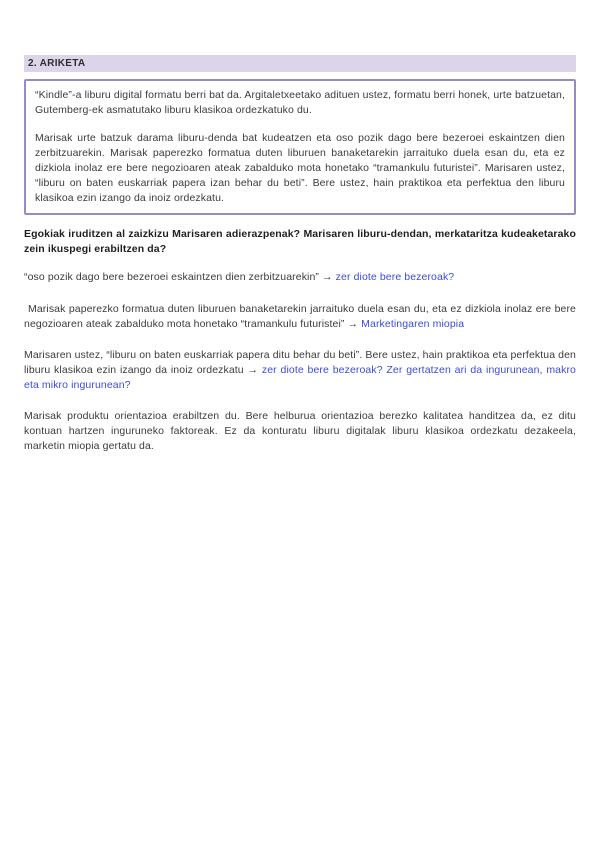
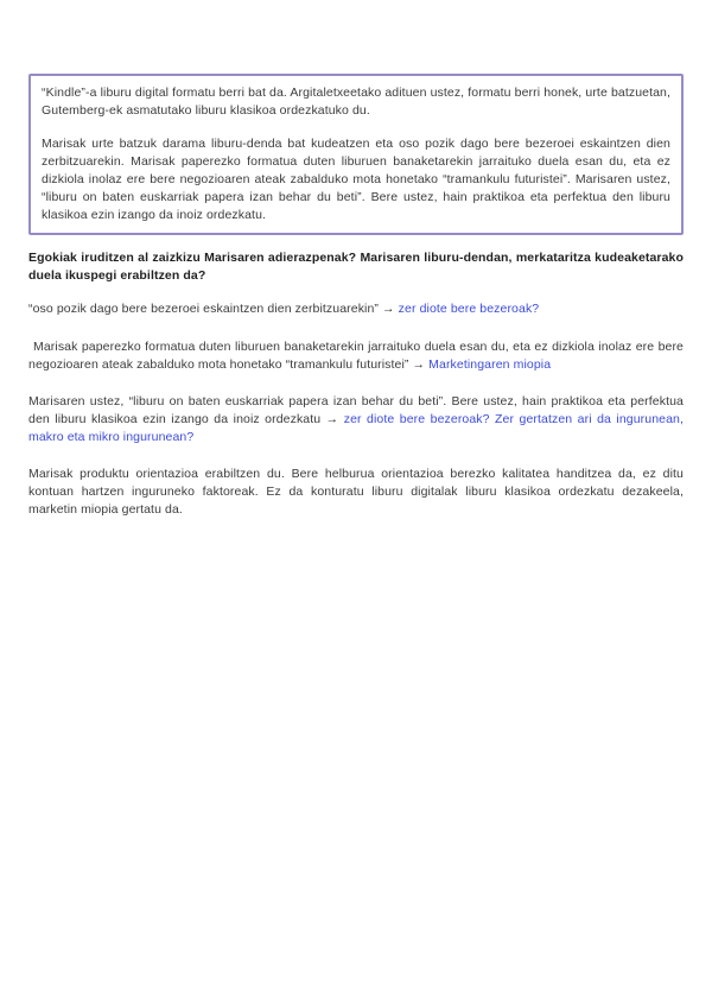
- 2. ARIKETA
  “Kindle”-a liburu digital formatu berri bat da. Argitaletxeetako adituen ustez, formatu berri honek, urte batzuetan, Gutemberg-ek asmatutako liburu klasikoa ordezkatuko du.
  Marisak urte batzuk darama liburu-denda bat kudeatzen eta oso pozik dago bere bezeroei eskaintzen dien zerbitzuarekin. Marisak paperezko formatua duten liburuen banaketarekin jarraituko duela esan du, eta ez dizkiola inolaz ere bere negozioaren ateak zabalduko mota honetako “tramankulu futuristei”. Marisaren ustez, “liburu on baten euskarriak papera izan behar du beti”. Bere ustez, hain praktikoa eta perfektua den liburu klasikoa ezin izango da inoiz ordezkatu.
- Egokiak iruditzen al zaizkizu Marisaren adierazpenak? Marisaren liburu-dendan, merkataritza kudeaketarako zein ikuspegi erabiltzen da?
+ Egokiak iruditzen al zaizkizu Marisaren adierazpenak? Marisaren liburu-dendan, merkataritza kudeaketarako duela ikuspegi erabiltzen da?
  “oso pozik dago bere bezeroei eskaintzen dien zerbitzuarekin” → zer diote bere bezeroak?
  Marisak paperezko formatua duten liburuen banaketarekin jarraituko duela esan du, eta ez dizkiola inolaz ere bere negozioaren ateak zabalduko mota honetako “tramankulu futuristei” → Marketingaren miopia
- Marisaren ustez, “liburu on baten euskarriak papera ditu behar du beti”. Bere ustez, hain praktikoa eta perfektua den liburu klasikoa ezin izango da inoiz ordezkatu → zer diote bere bezeroak? Zer gertatzen ari da ingurunean, makro eta mikro ingurunean?
+ Marisaren ustez, “liburu on baten euskarriak papera izan behar du beti”. Bere ustez, hain praktikoa eta perfektua den liburu klasikoa ezin izango da inoiz ordezkatu → zer diote bere bezeroak? Zer gertatzen ari da ingurunean, makro eta mikro ingurunean?
  Marisak produktu orientazioa erabiltzen du. Bere helburua orientazioa berezko kalitatea handitzea da, ez ditu kontuan hartzen inguruneko faktoreak. Ez da konturatu liburu digitalak liburu klasikoa ordezkatu dezakeela, marketin miopia gertatu da.
